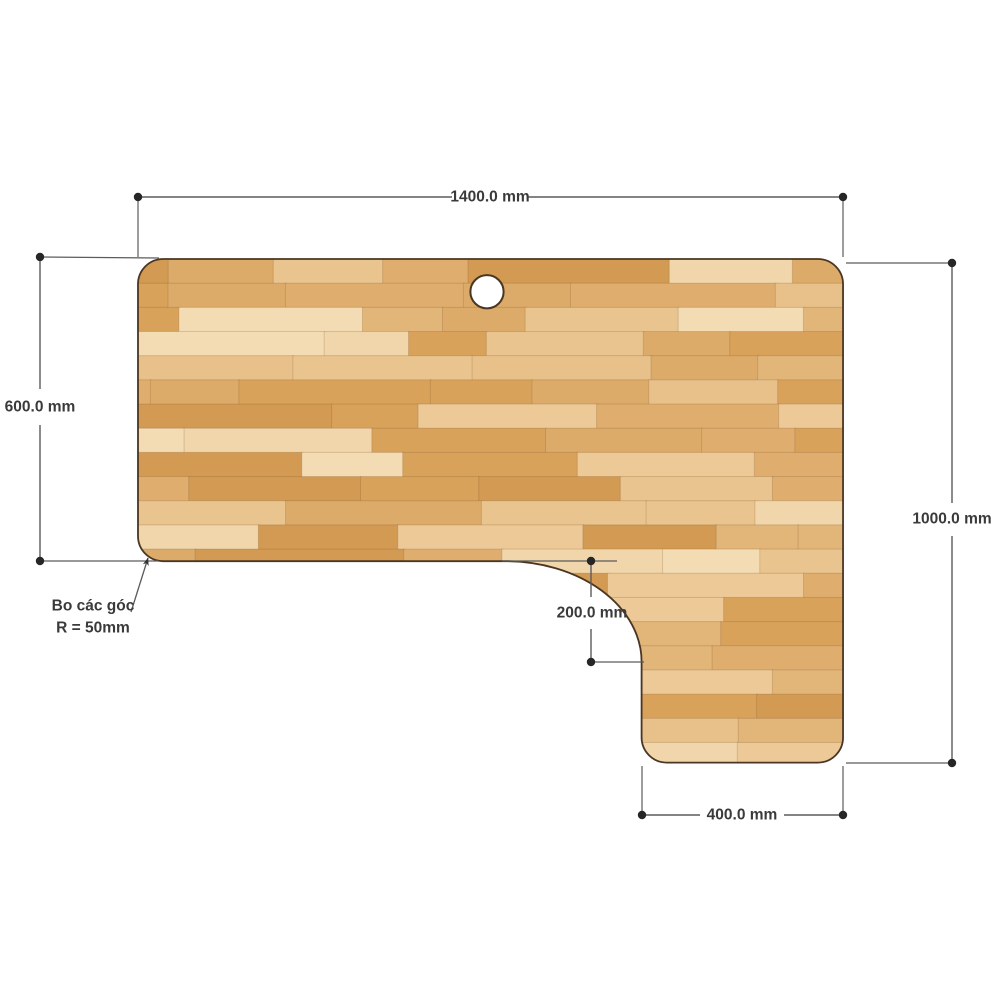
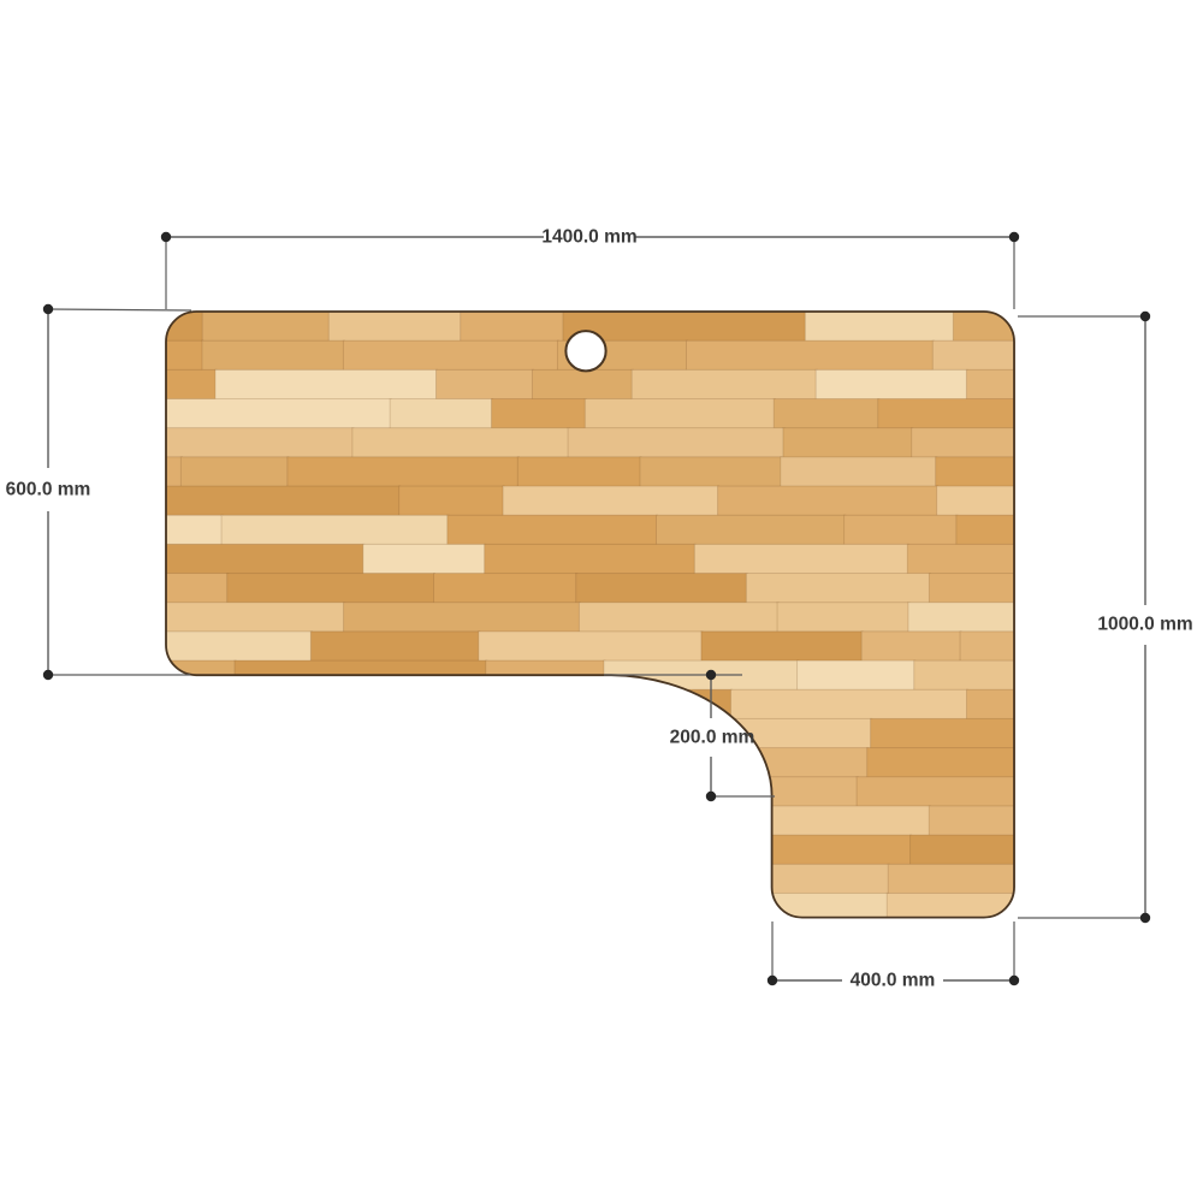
  1400.0 mm
  600.0 mm
  1000.0 mm
  200.0 mm
  400.0 mm
- Bo các góc
- R = 50mm
